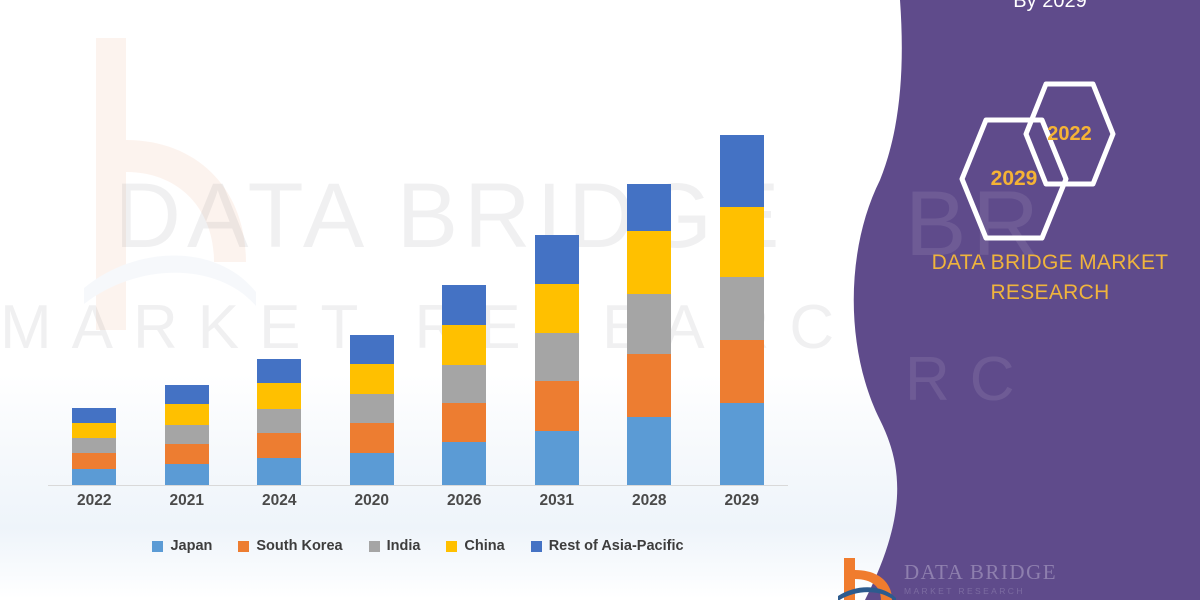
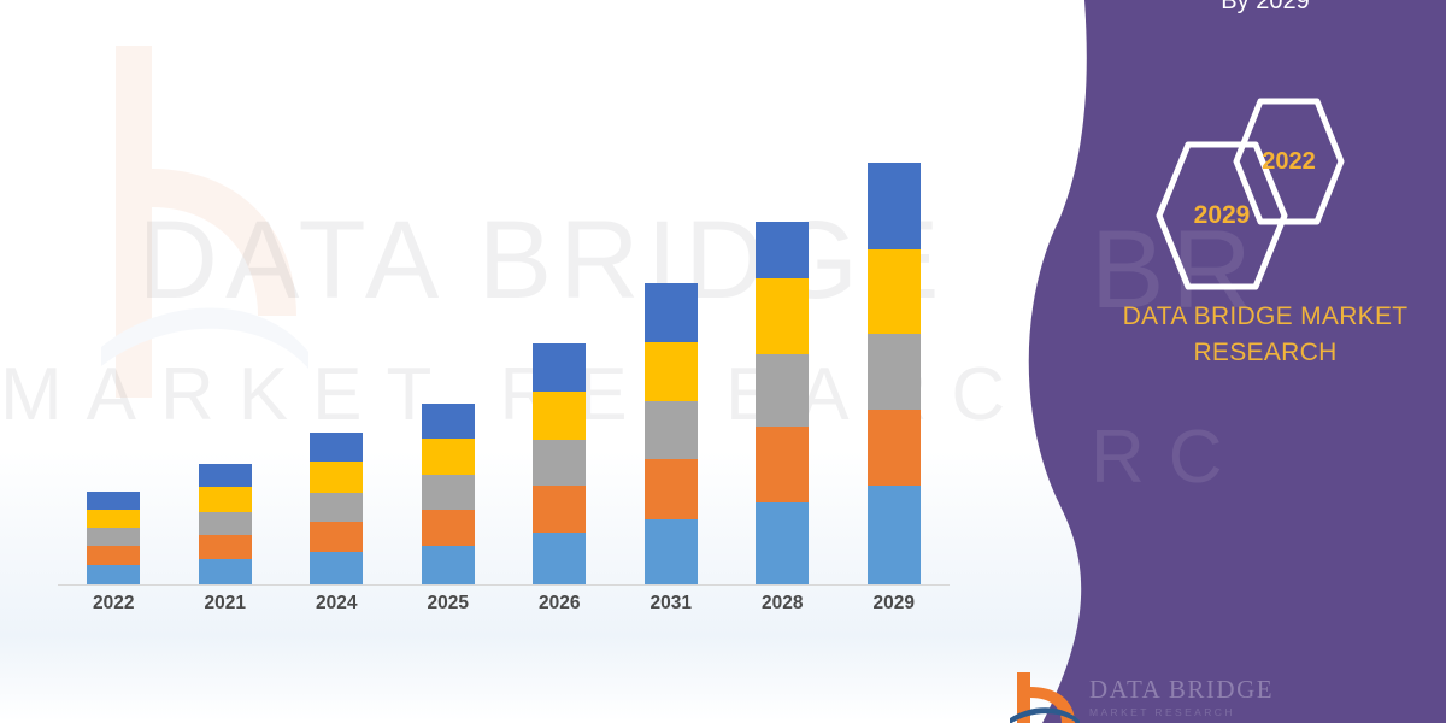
  DATA BRIDG
  2022
  2021
  2024
- 2020
+ 2025
  2026
  2031
  2028
  2029
- Japan
- South Korea
- India
- China
- Rest of Asia-Pacific
  BR
  By 2029
  2029
  2022
  DATA BRIDGE MARKET
  RESEARCH
  DATA BRIDGE
  MARKET RESEARCH
